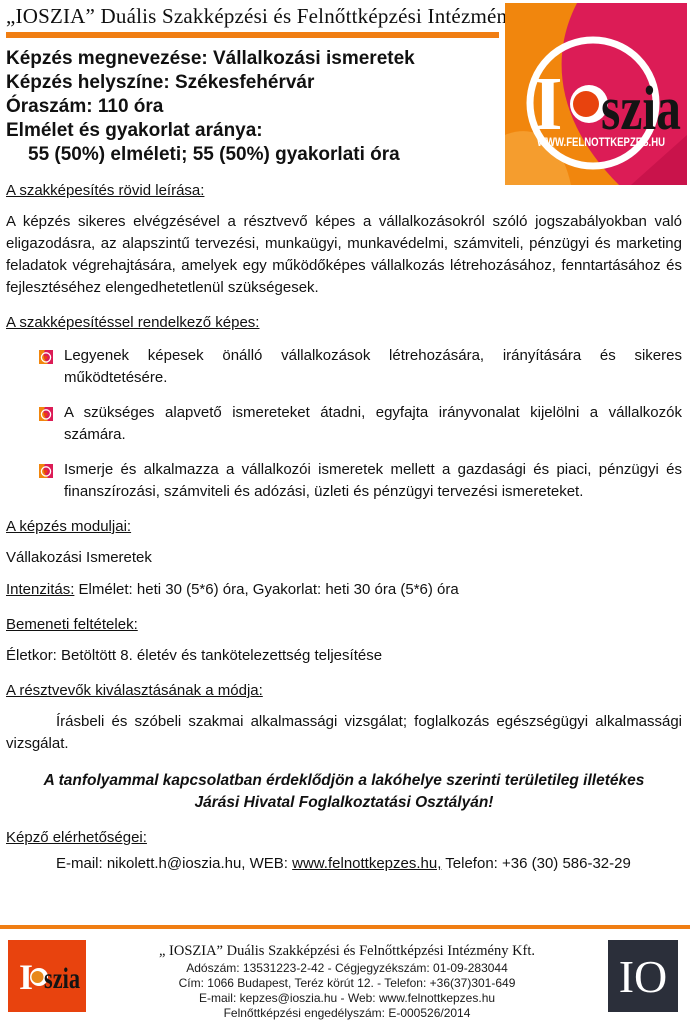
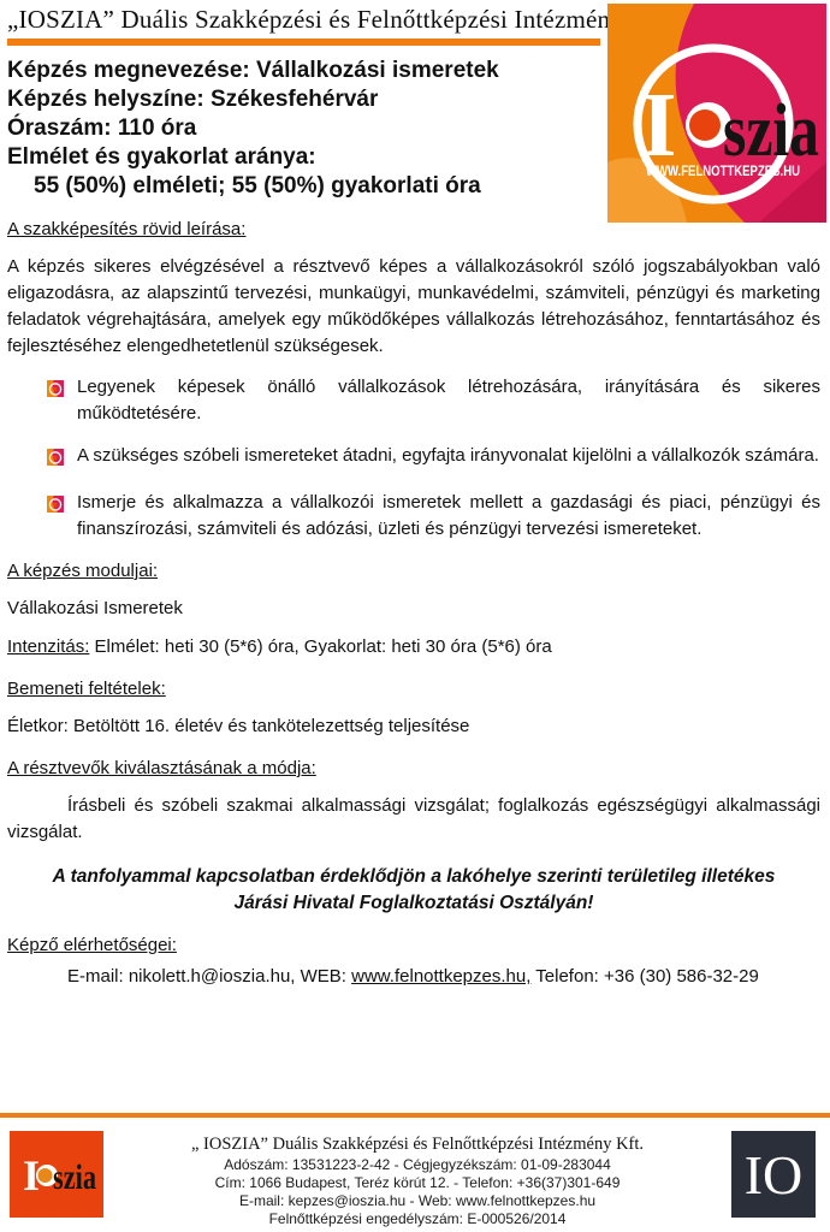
  „IOSZIA” Duális Szakképzési és Felnőttképzési Intézmén
  I
  szia
  WWW.FELNOTTKEPZES.HU
  Képzés megnevezése: Vállalkozási ismeretek
  Képzés helyszíne: Székesfehérvár
  Óraszám: 110 óra
  Elmélet és gyakorlat aránya:
  55 (50%) elméleti; 55 (50%) gyakorlati óra
  A szakképesítés rövid leírása:
  A képzés sikeres elvégzésével a résztvevő képes a vállalkozásokról szóló jogszabályokban való eligazodásra, az alapszintű tervezési, munkaügyi, munkavédelmi, számviteli, pénzügyi és marketing feladatok végrehajtására, amelyek egy működőképes vállalkozás létrehozásához, fenntartásához és fejlesztéséhez elengedhetetlenül szükségesek.
- A szakképesítéssel rendelkező képes:
  Legyenek képesek önálló vállalkozások létrehozására, irányítására és sikeres működtetésére.
- A szükséges alapvető ismereteket átadni, egyfajta irányvonalat kijelölni a vállalkozók számára.
+ A szükséges szóbeli ismereteket átadni, egyfajta irányvonalat kijelölni a vállalkozók számára.
  Ismerje és alkalmazza a vállalkozói ismeretek mellett a gazdasági és piaci, pénzügyi és finanszírozási, számviteli és adózási, üzleti és pénzügyi tervezési ismereteket.
  A képzés moduljai:
  Vállakozási Ismeretek
  Intenzitás: Elmélet: heti 30 (5*6) óra, Gyakorlat: heti 30 óra (5*6) óra
  Bemeneti feltételek:
- Életkor: Betöltött 8. életév és tankötelezettség teljesítése
+ Életkor: Betöltött 16. életév és tankötelezettség teljesítése
  A résztvevők kiválasztásának a módja:
  Írásbeli és szóbeli szakmai alkalmassági vizsgálat; foglalkozás egészségügyi alkalmassági vizsgálat.
  A tanfolyammal kapcsolatban érdeklődjön a lakóhelye szerinti területileg illetékes Járási Hivatal Foglalkoztatási Osztályán!
  Képző elérhetőségei:
  E-mail: nikolett.h@ioszia.hu, WEB: www.felnottkepzes.hu, Telefon: +36 (30) 586-32-29
  I
  szia
  „ IOSZIA” Duális Szakképzési és Felnőttképzési Intézmény Kft.
  Adószám: 13531223-2-42 - Cégjegyzékszám: 01-09-283044
  Cím: 1066 Budapest, Teréz körút 12. - Telefon: +36(37)301-649
  E-mail: kepzes@ioszia.hu - Web: www.felnottkepzes.hu
  Felnőttképzési engedélyszám: E-000526/2014
  IO
